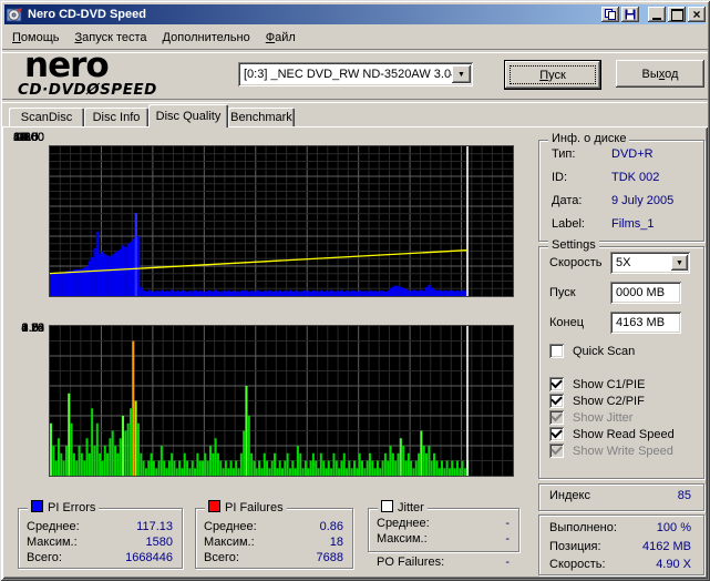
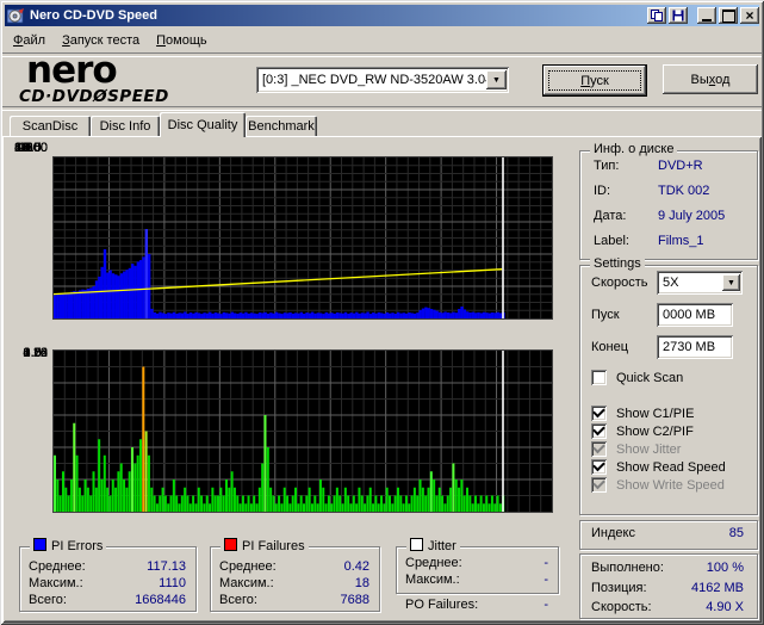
  Nero CD-DVD Speed
  ×
- Помощь
+ Файл
  Запуск теста
- Дополнительно
- Файл
+ Помощь
  nero
  CD·DVDØSPEED
  [0:3] _NEC DVD_RW ND-3520AW 3.0
  Пуск
  Выход
  ScanDisc
  Disc Info
  Disc Quality
  Benchmark
  2000
  1600
  1200
  800
  400
  16
  14
  12
  10
  8
  6
  4
  2
  0.0
  0.5
  1.0
  1.5
  2.0
  2.5
  3.0
  3.5
  4.0
  4.5
  20
  16
  12
  8
  4
  0.0
  0.5
  1.0
  1.5
  2.0
  2.5
  3.0
  3.5
  4.0
  4.5
  Инф. о диске
  Тип:
  DVD+R
  ID:
  TDK 002
  Дата:
  9 July 2005
  Label:
  Films_1
  Settings
  Скорость
  5X
  Пуск
  0000 MB
  Конец
- 4163 MB
+ 2730 MB
  Quick Scan
  Show C1/PIE
  Show C2/PIF
  Show Jitter
  Show Read Speed
  Show Write Speed
  Индекс
  85
  Выполнено:
  100 %
  Позиция:
  4162 MB
  Скорость:
  4.90 X
  PI Errors
  Среднее:
  117.13
  Максим.:
- 1580
+ 1110
  Всего:
  1668446
  PI Failures
  Среднее:
- 0.86
+ 0.42
  Максим.:
  18
  Всего:
  7688
  Jitter
  Среднее:
  -
  Максим.:
  -
  PO Failures:
  -
